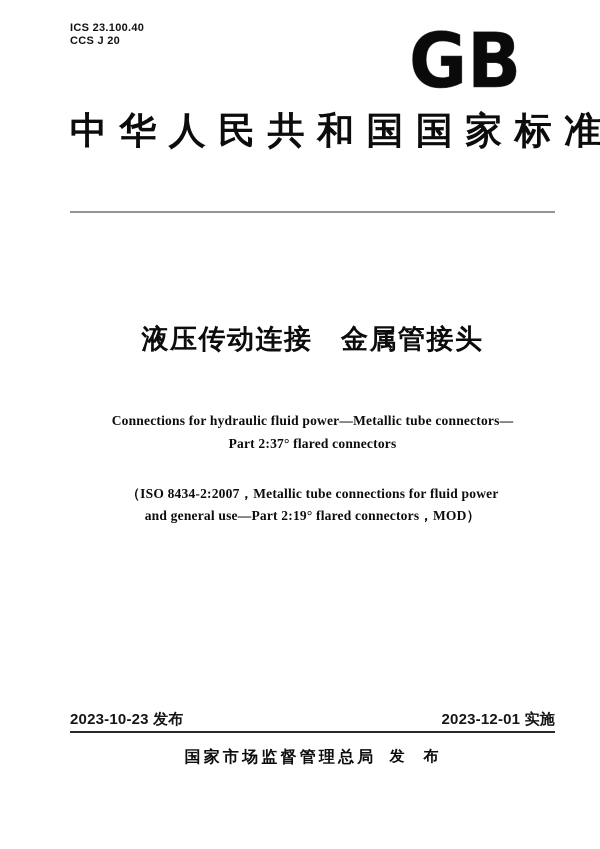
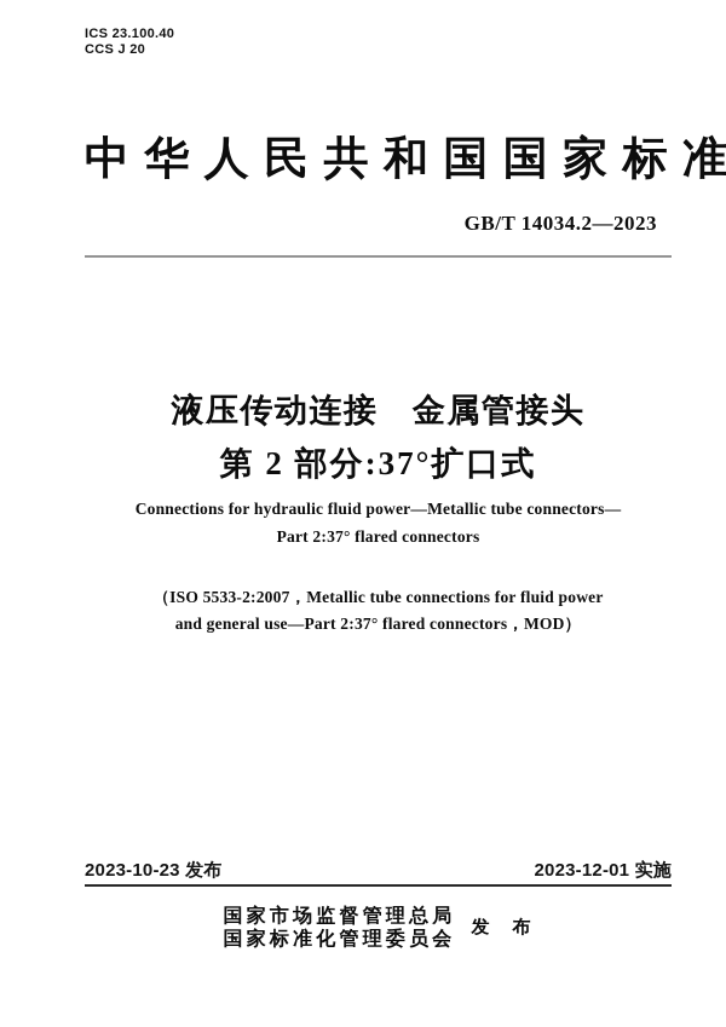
  ICS 23.100.40
  CCS J 20
- GB
  中华人民共和国国家标准
+ GB/T 14034.2—2023
  液压传动连接 金属管接头
+ 第 2 部分:37°扩口式
  Connections for hydraulic fluid power—Metallic tube connectors—
  Part 2:37° flared connectors
- （ISO 8434-2:2007，Metallic tube connections for fluid power
+ （ISO 5533-2:2007，Metallic tube connections for fluid power
- and general use—Part 2:19° flared connectors，MOD）
+ and general use—Part 2:37° flared connectors，MOD）
  2023-10-23 发布
  2023-12-01 实施
  国家市场监督管理总局
+ 国家标准化管理委员会
  发 布
